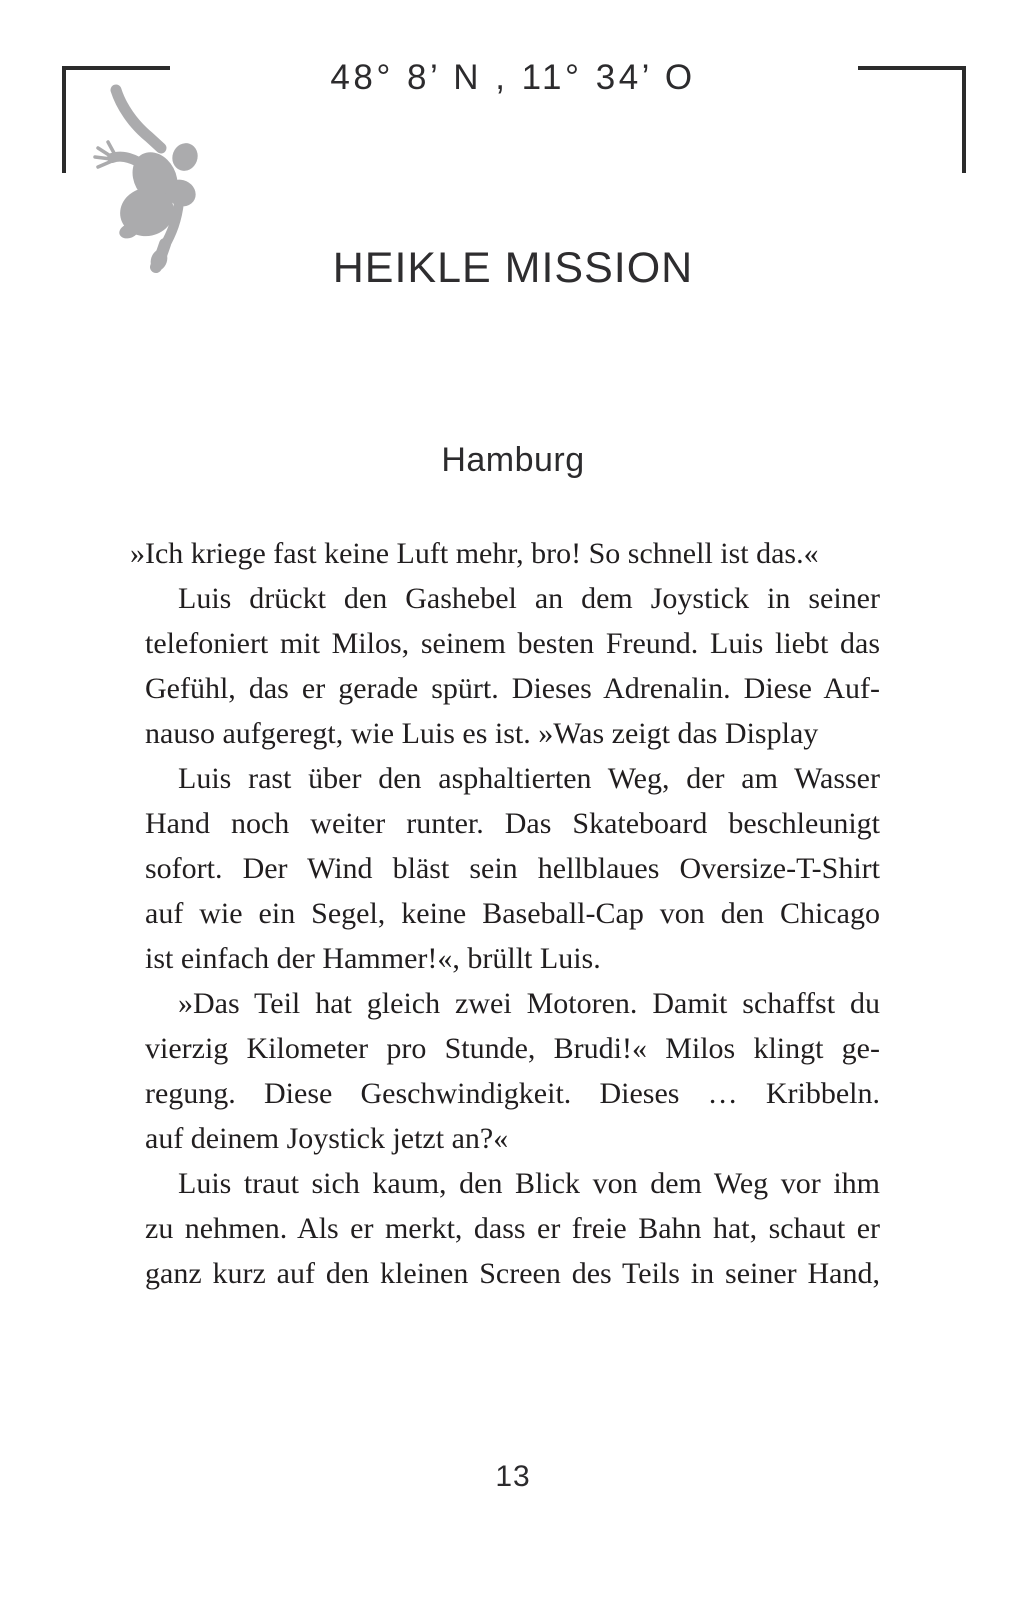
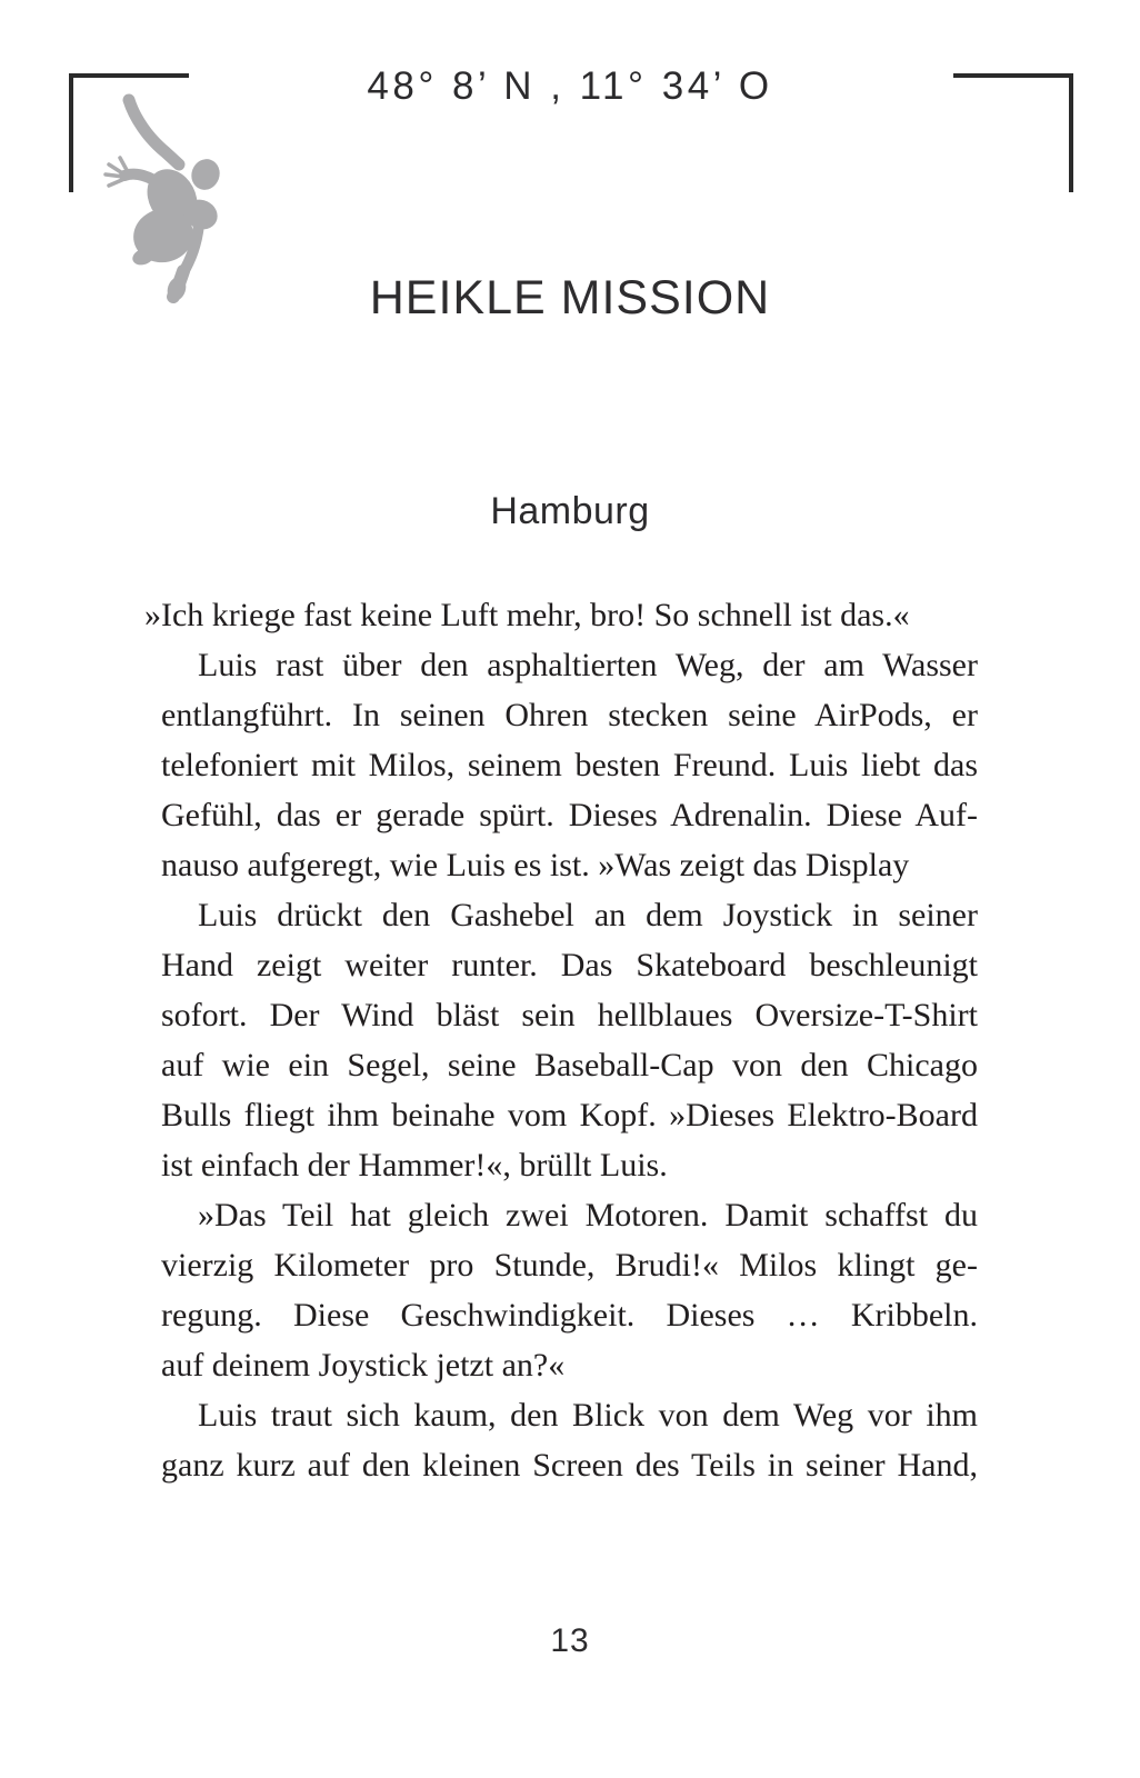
  48° 8’ N , 11° 34’ O
  HEIKLE MISSION
  Hamburg
  »Ich kriege fast keine Luft mehr, bro! So schnell ist das.«
- Luis drückt den Gashebel an dem Joystick in seiner
+ Luis rast über den asphaltierten Weg, der am Wasser
+ entlangführt. In seinen Ohren stecken seine AirPods, er
  telefoniert mit Milos, seinem besten Freund. Luis liebt das
  Gefühl, das er gerade spürt. Dieses Adrenalin. Diese Auf-
  nauso aufgeregt, wie Luis es ist. »Was zeigt das Display
- Luis rast über den asphaltierten Weg, der am Wasser
+ Luis drückt den Gashebel an dem Joystick in seiner
- Hand noch weiter runter. Das Skateboard beschleunigt
+ Hand zeigt weiter runter. Das Skateboard beschleunigt
  sofort. Der Wind bläst sein hellblaues Oversize-T-Shirt
- auf wie ein Segel, keine Baseball-Cap von den Chicago
+ auf wie ein Segel, seine Baseball-Cap von den Chicago
+ Bulls fliegt ihm beinahe vom Kopf. »Dieses Elektro-Board
  ist einfach der Hammer!«, brüllt Luis.
  »Das Teil hat gleich zwei Motoren. Damit schaffst du
  vierzig Kilometer pro Stunde, Brudi!« Milos klingt ge-
  regung. Diese Geschwindigkeit. Dieses … Kribbeln.
  auf deinem Joystick jetzt an?«
  Luis traut sich kaum, den Blick von dem Weg vor ihm
- zu nehmen. Als er merkt, dass er freie Bahn hat, schaut er
  ganz kurz auf den kleinen Screen des Teils in seiner Hand,
  13
